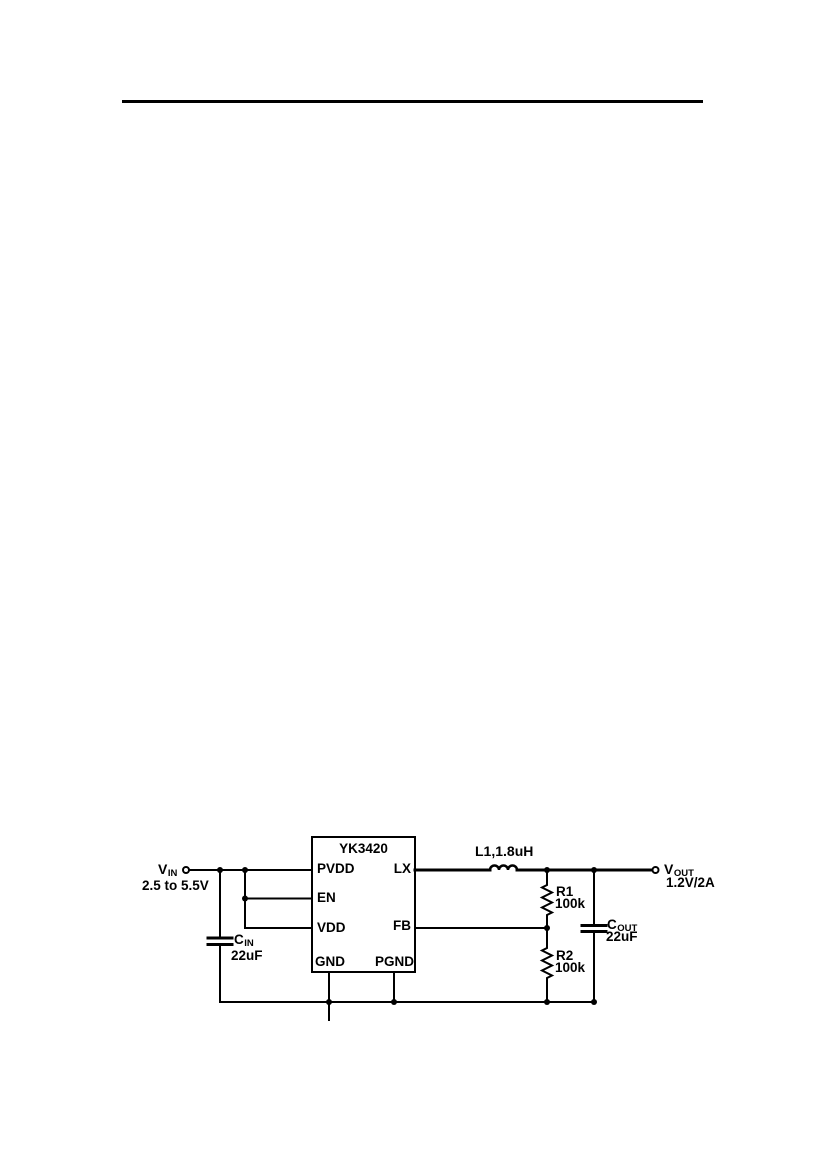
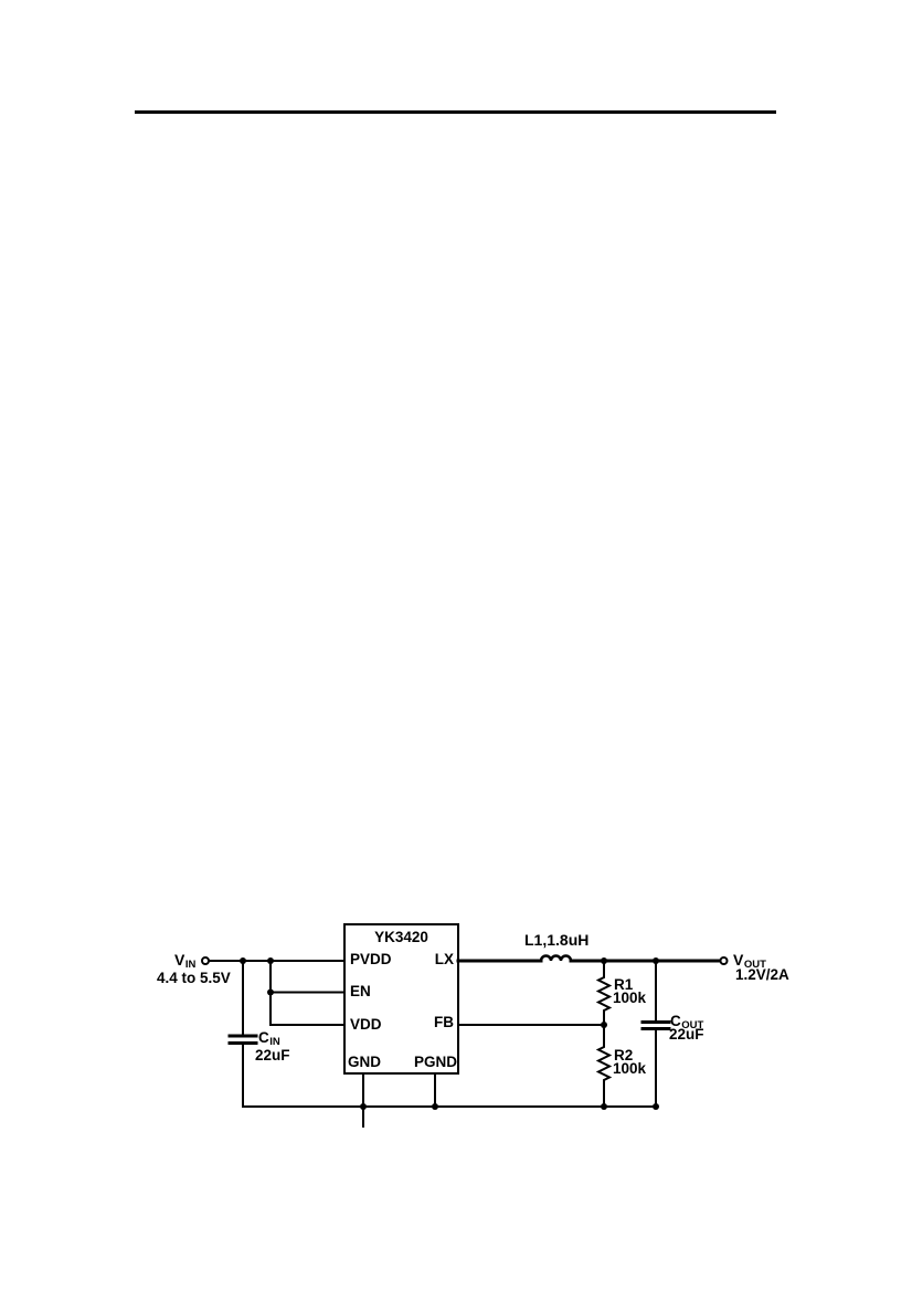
  VIN
- 2.5 to 5.5V
+ 4.4 to 5.5V
  CIN
  22uF
  YK3420
  PVDD
  EN
  VDD
  GND
  LX
  FB
  PGND
  L1,1.8uH
  R1
  100k
  R2
  100k
  COUT
  22uF
  VOUT
  1.2V/2A
